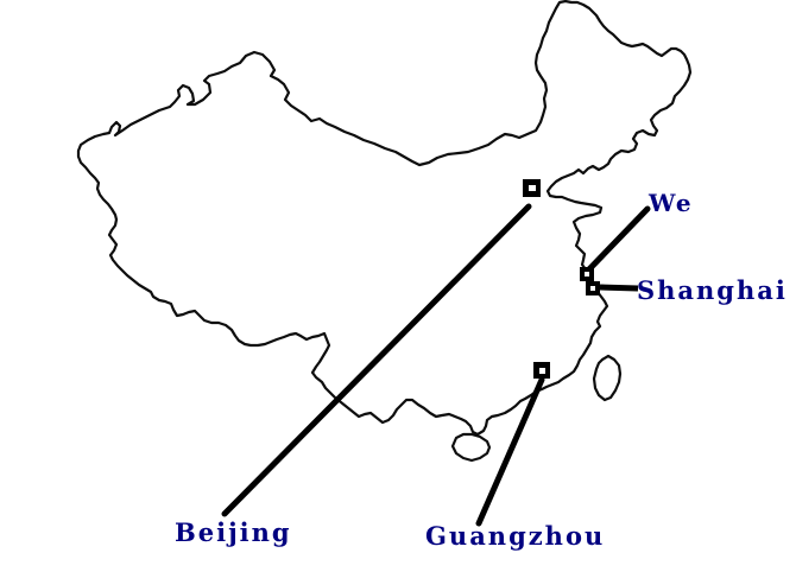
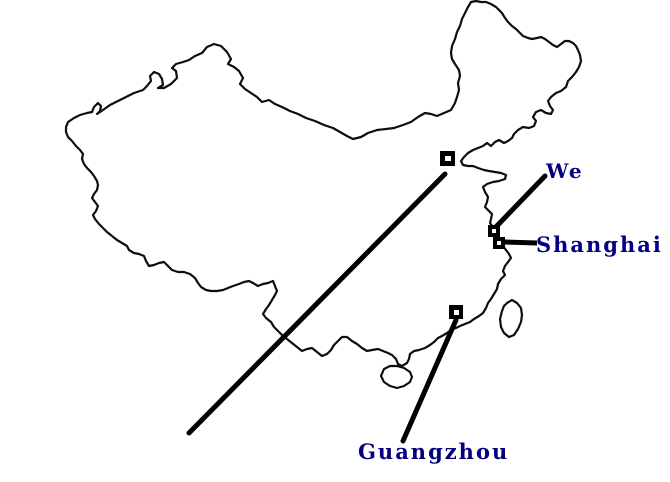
- Beijing
  Guangzhou
  Shanghai
  We
